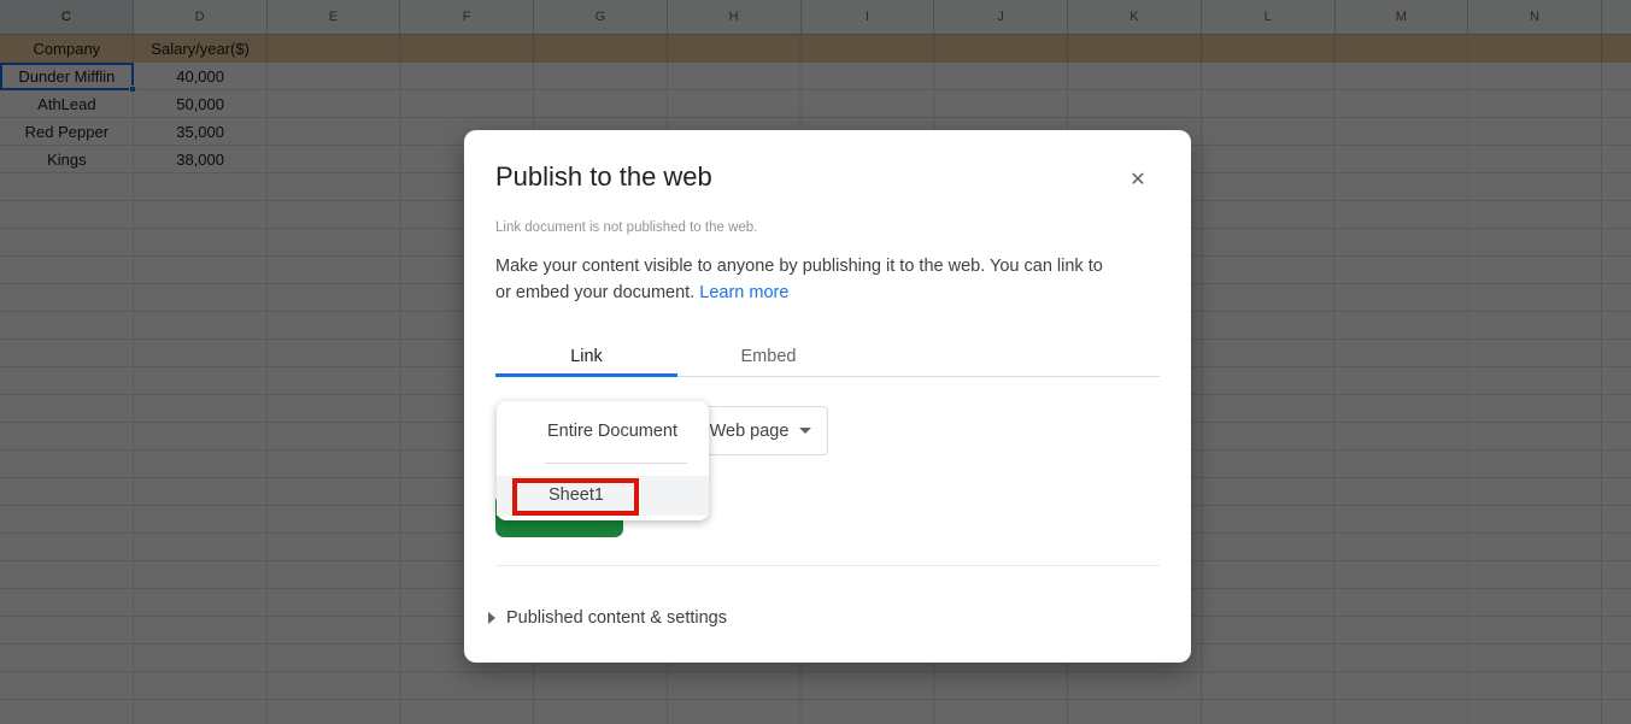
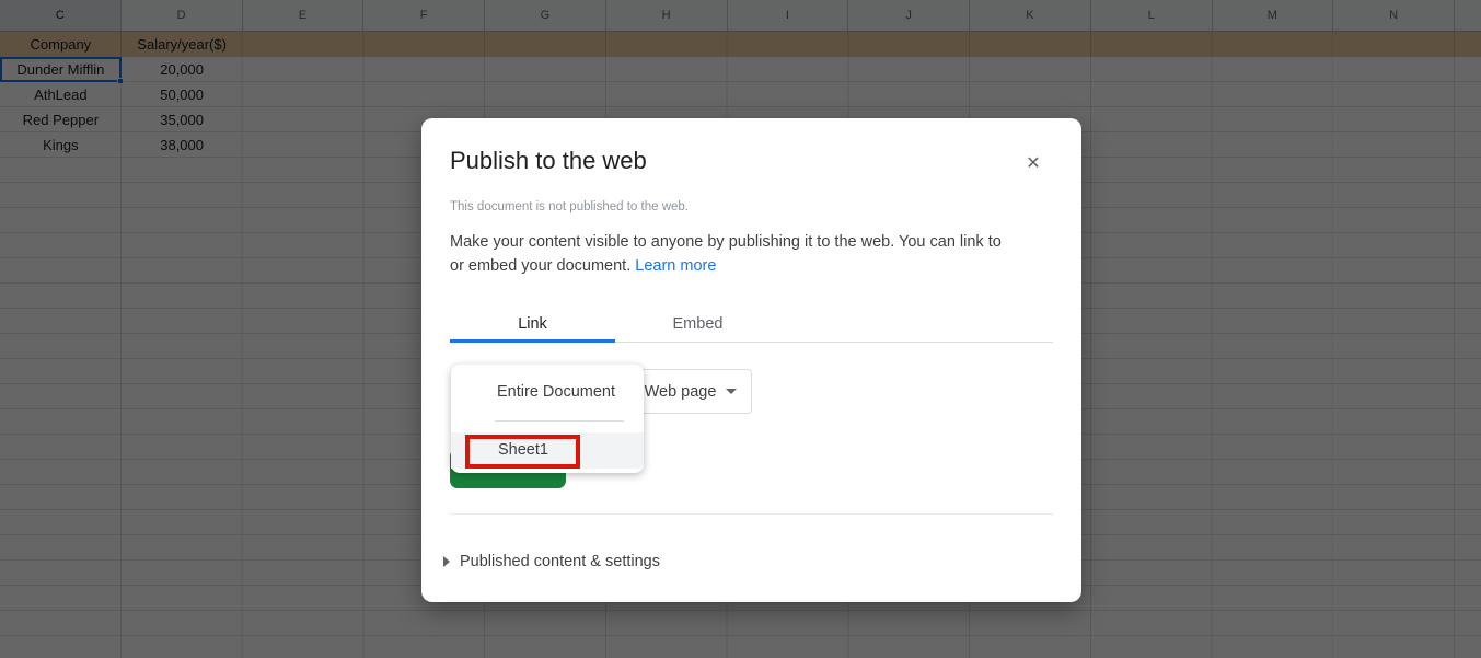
  C
  D
  E
  F
  G
  H
  I
  J
  K
  L
  M
  N
  Company
  Salary/year($)
  Dunder Mifflin
- 40,000
+ 20,000
  AthLead
  50,000
  Red Pepper
  35,000
  Kings
  38,000
  Publish to the web
  ✕
- Link document is not published to the web.
+ This document is not published to the web.
  Make your content visible to anyone by publishing it to the web. You can link to
  or embed your document. Learn more
  Link
  Embed
  Web page
  Entire Document
  Sheet1
  Published content & settings
